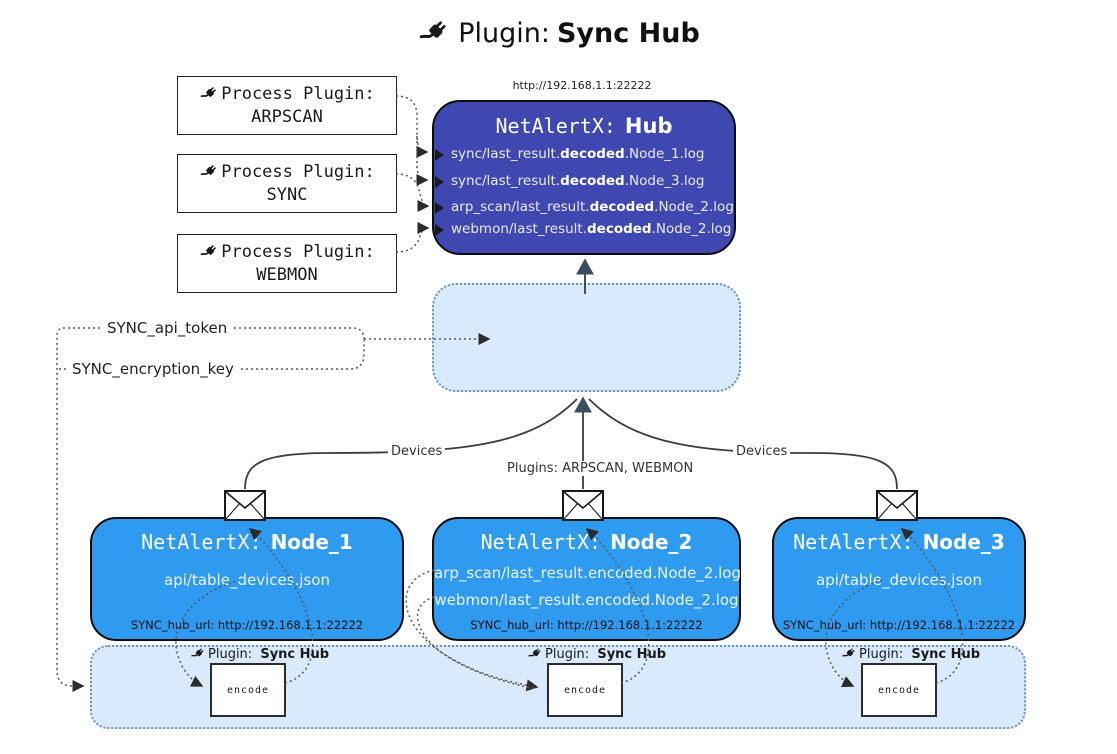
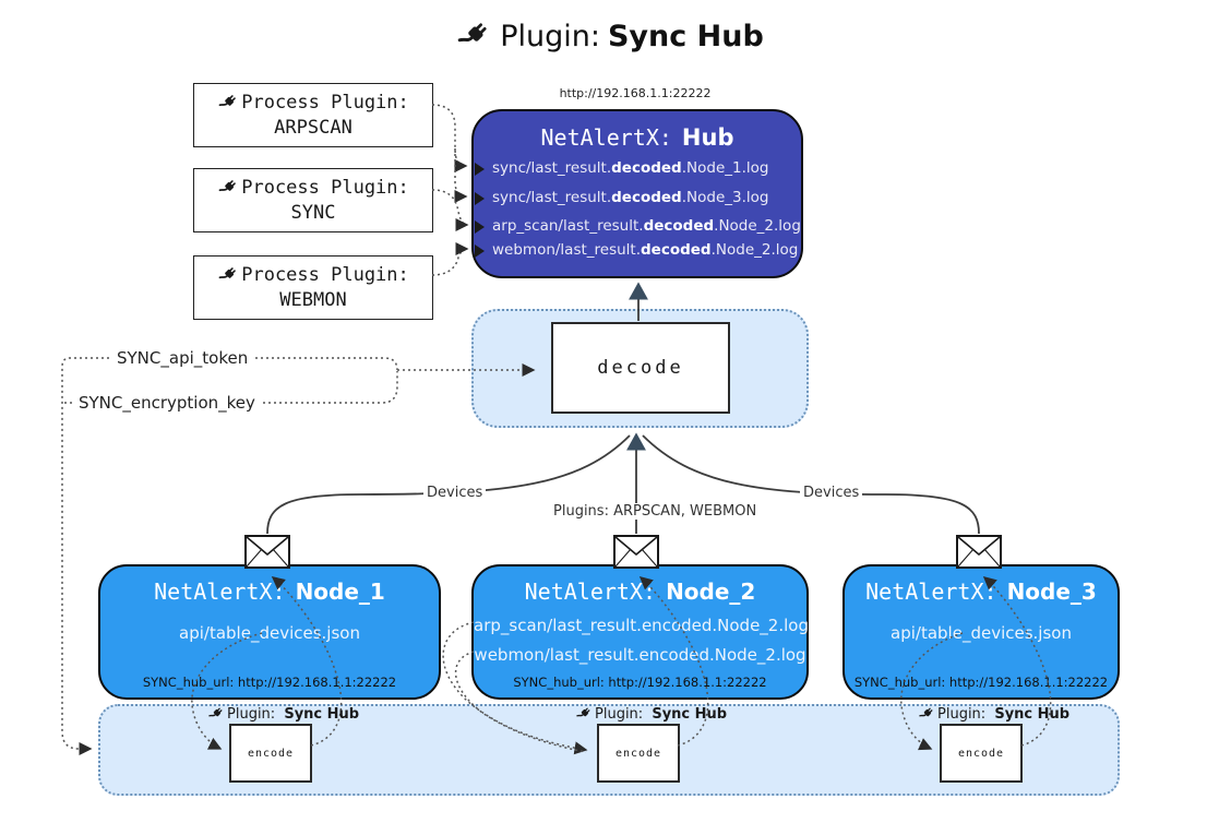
  Plugin:
  Sync Hub
  Process Plugin:
  ARPSCAN
  Process Plugin:
  SYNC
  Process Plugin:
  WEBMON
  http://192.168.1.1:22222
  NetAlertX:
  Hub
  sync/last_result.decoded.Node_1.log
  sync/last_result.decoded.Node_3.log
  arp_scan/last_result.decoded.Node_2.log
  webmon/last_result.decoded.Node_2.log
+ decode
  SYNC_api_token
  SYNC_encryption_key
  Devices
  Plugins: ARPSCAN, WEBMON
  Devices
  NetAlertX:
  Node_1
  api/table_device.json
  SYNC_hub_url: http://192.168.1.1:22222
  NetAlertX:
  Node_2
  arp_scan/last_result.encoded.Node_2.log
  webmon/last_result.encoded.Node_2.log
  SYNC_hub_url: http://192.168.1.1:22222
  NetAlertX:
  Node_3
  api/table_devices.json
  SYNC_hub_url: http://192.168..1:22222
  Plugin:
  Sync Hub
  encode
  Plugin:
  Sync Hub
  encode
  Plugin:
  Sync Hub
  encode
